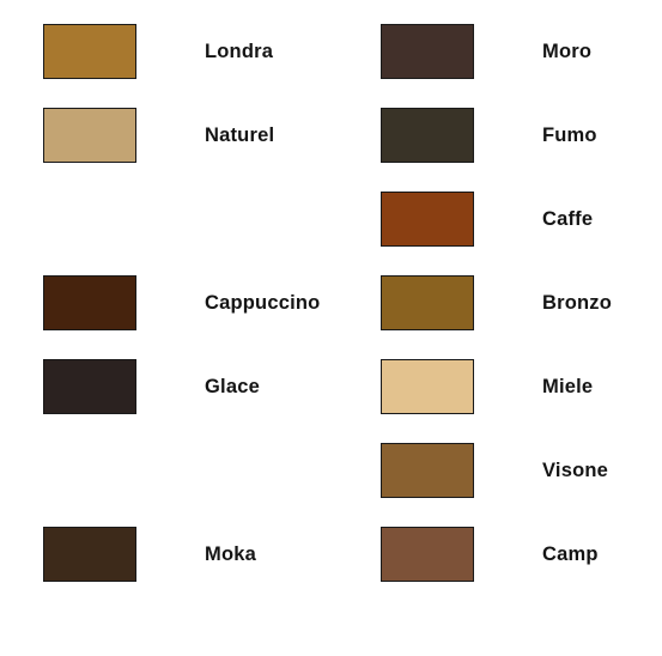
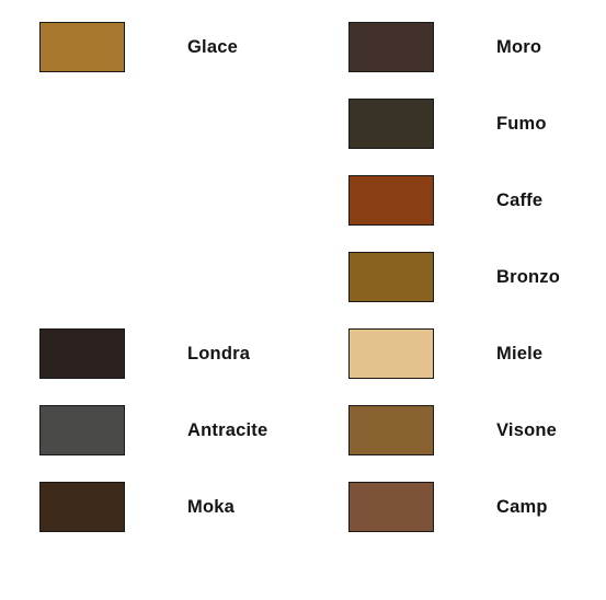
- Londra
+ Glace
- Naturel
- Cappuccino
- Glace
+ Londra
+ Antracite
  Moka
  Moro
  Fumo
  Caffe
  Bronzo
  Miele
  Visone
  Camp
